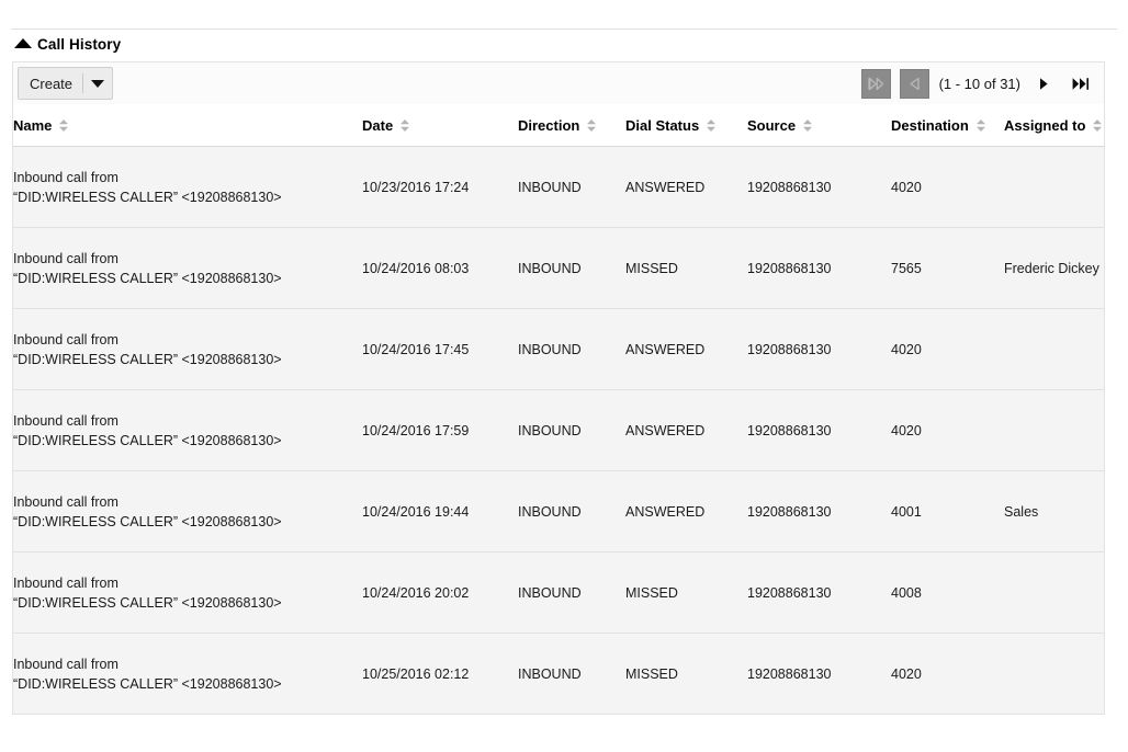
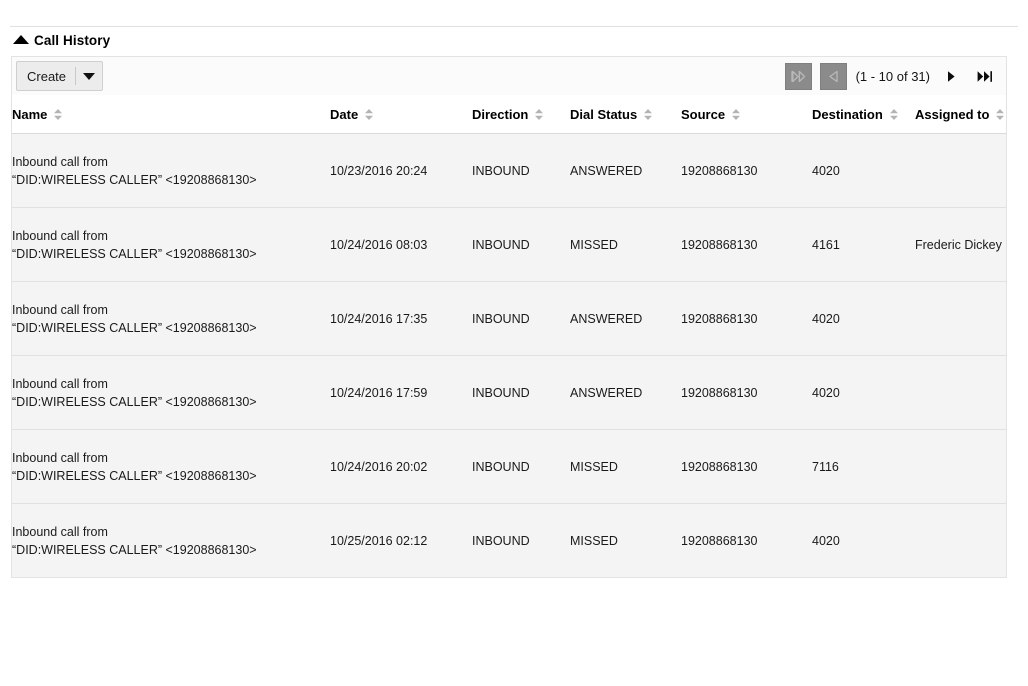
  Call History
  Create
  (1 - 10 of 31)
  Name	Date	Direction	Dial Status	Source	Destination	Assigned to
- Inbound call from“DID:WIRELESS CALLER” <19208868130>	10/23/2016 17:24	INBOUND	ANSWERED	19208868130	4020
+ Inbound call from“DID:WIRELESS CALLER” <19208868130>	10/23/2016 20:24	INBOUND	ANSWERED	19208868130	4020
- Inbound call from“DID:WIRELESS CALLER” <19208868130>	10/24/2016 08:03	INBOUND	MISSED	19208868130	7565	Frederic Dickey
+ Inbound call from“DID:WIRELESS CALLER” <19208868130>	10/24/2016 08:03	INBOUND	MISSED	19208868130	4161	Frederic Dickey
- Inbound call from“DID:WIRELESS CALLER” <19208868130>	10/24/2016 17:45	INBOUND	ANSWERED	19208868130	4020
+ Inbound call from“DID:WIRELESS CALLER” <19208868130>	10/24/2016 17:35	INBOUND	ANSWERED	19208868130	4020
  Inbound call from“DID:WIRELESS CALLER” <19208868130>	10/24/2016 17:59	INBOUND	ANSWERED	19208868130	4020
- Inbound call from“DID:WIRELESS CALLER” <19208868130>	10/24/2016 19:44	INBOUND	ANSWERED	19208868130	4001	Sales
- Inbound call from“DID:WIRELESS CALLER” <19208868130>	10/24/2016 20:02	INBOUND	MISSED	19208868130	4008
+ Inbound call from“DID:WIRELESS CALLER” <19208868130>	10/24/2016 20:02	INBOUND	MISSED	19208868130	7116
  Inbound call from“DID:WIRELESS CALLER” <19208868130>	10/25/2016 02:12	INBOUND	MISSED	19208868130	4020
